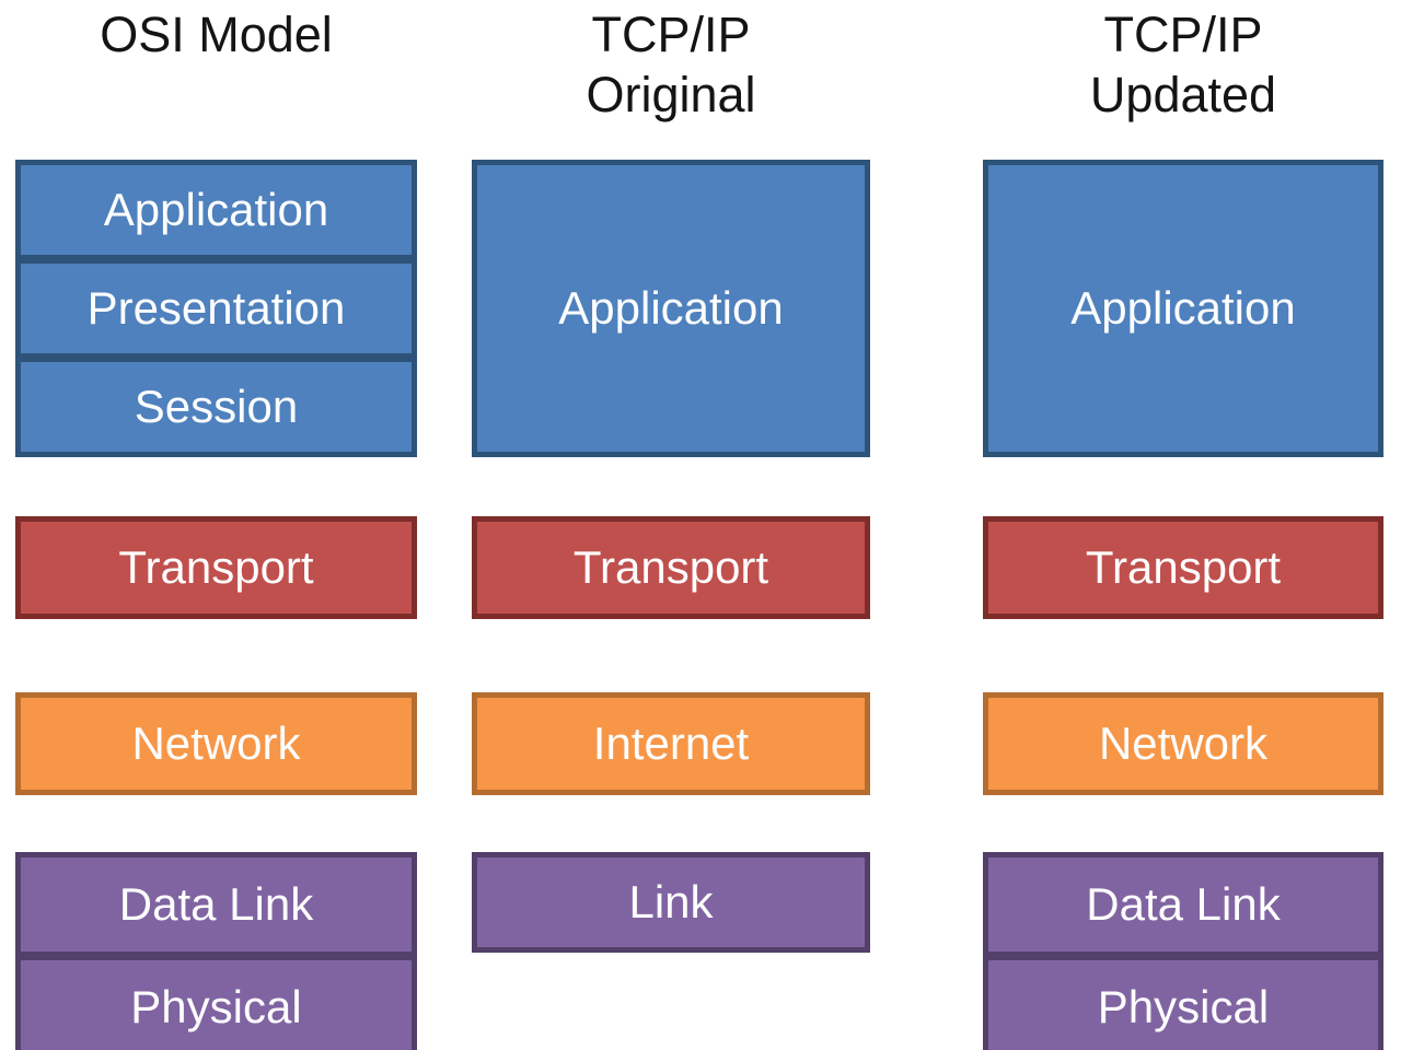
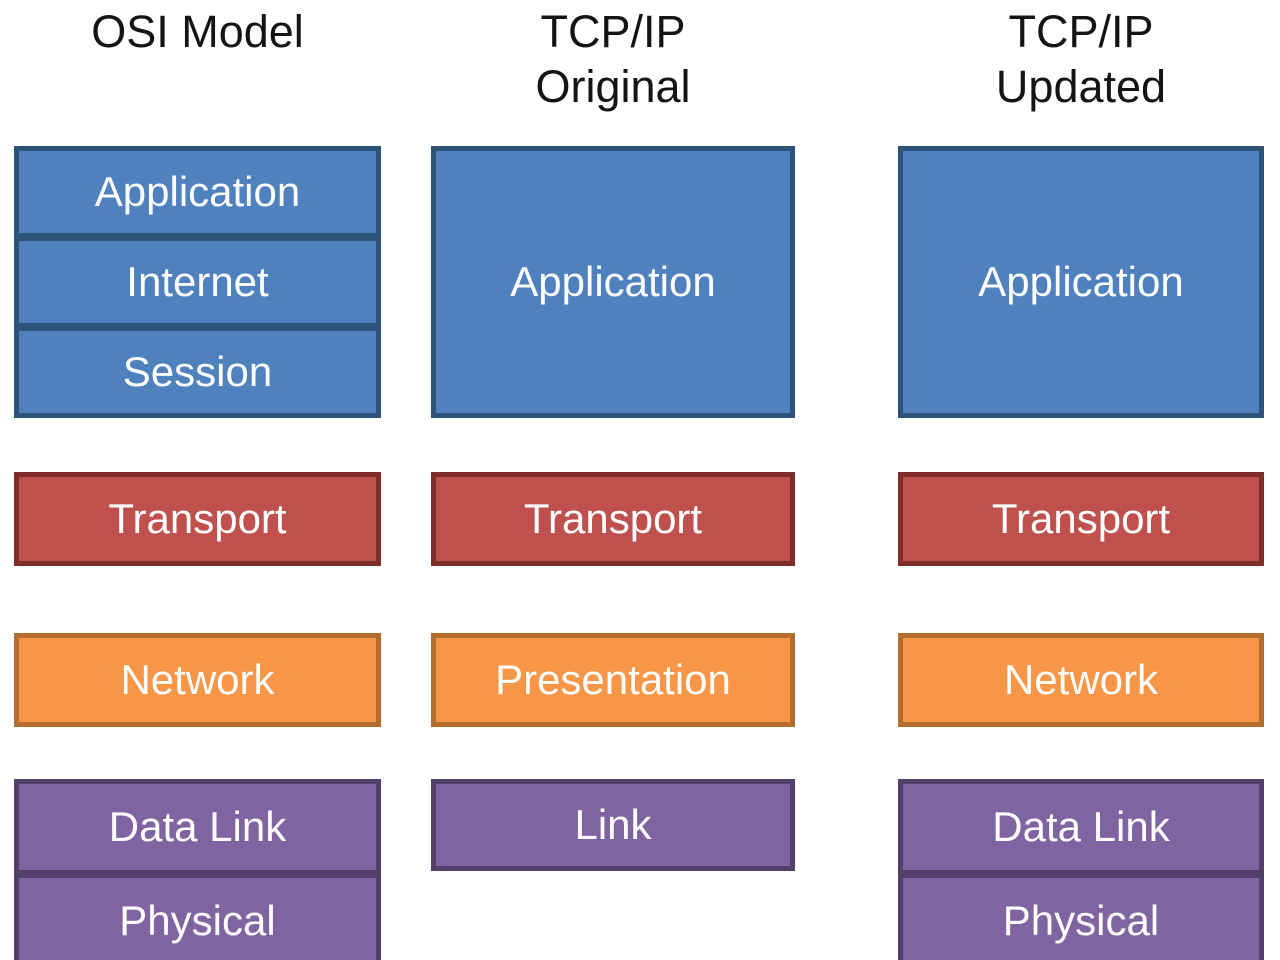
  OSI Model
  Application
- Presentation
+ Internet
  Session
  Transport
  Network
  Data Link
  Physical
  TCP/IP
  Original
  Application
  Transport
- Internet
+ Presentation
  Link
  TCP/IP
  Updated
  Application
  Transport
  Network
  Data Link
  Physical
